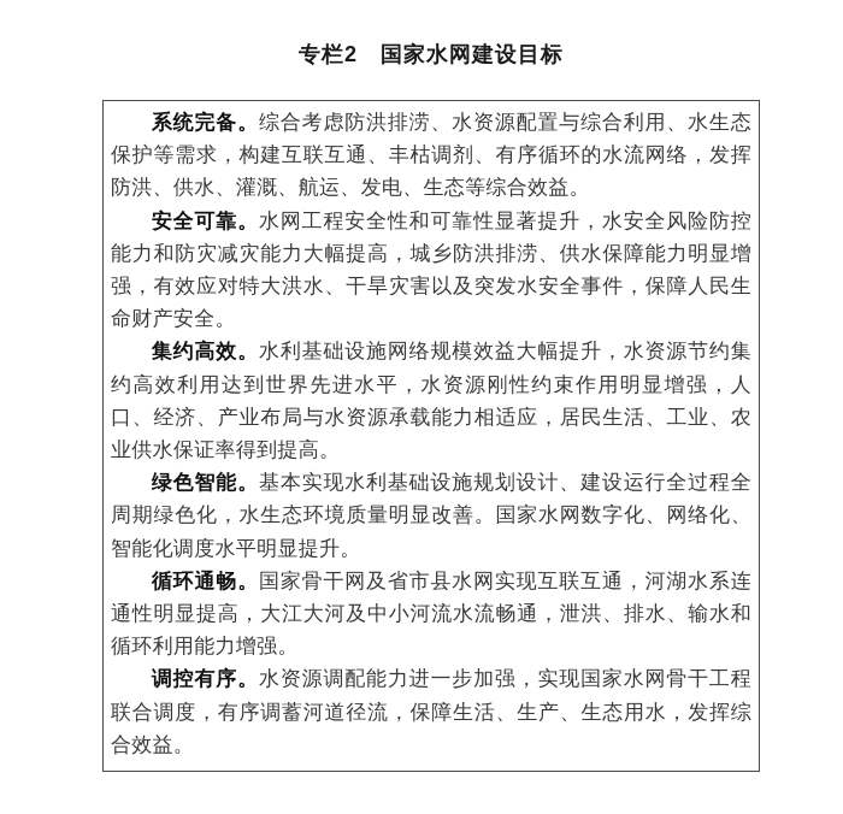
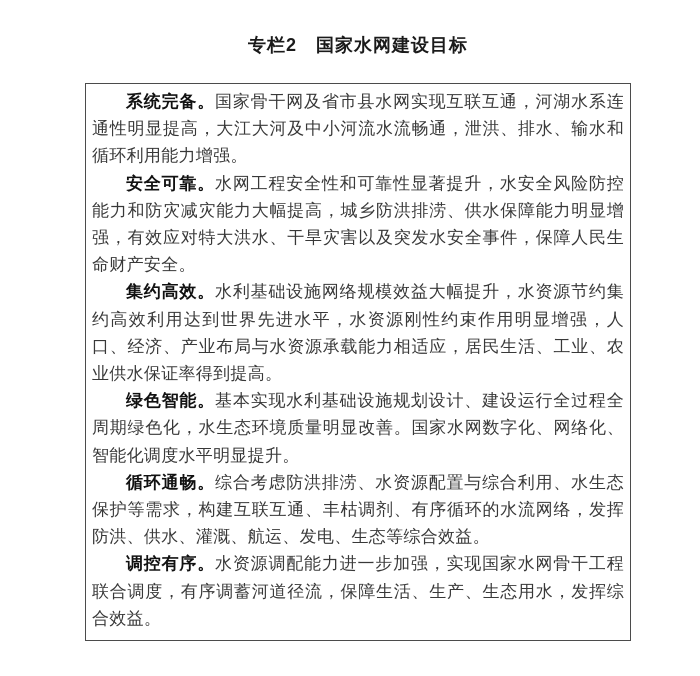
  专栏2 国家水网建设目标
- 系统完备。综合考虑防洪排涝、水资源配置与综合利用、水生态保护等需求，构建互联互通、丰枯调剂、有序循环的水流网络，发挥防洪、供水、灌溉、航运、发电、生态等综合效益。
+ 系统完备。国家骨干网及省市县水网实现互联互通，河湖水系连通性明显提高，大江大河及中小河流水流畅通，泄洪、排水、输水和循环利用能力增强。
  安全可靠。水网工程安全性和可靠性显著提升，水安全风险防控能力和防灾减灾能力大幅提高，城乡防洪排涝、供水保障能力明显增强，有效应对特大洪水、干旱灾害以及突发水安全事件，保障人民生命财产安全。
  集约高效。水利基础设施网络规模效益大幅提升，水资源节约集约高效利用达到世界先进水平，水资源刚性约束作用明显增强，人口、经济、产业布局与水资源承载能力相适应，居民生活、工业、农业供水保证率得到提高。
  绿色智能。基本实现水利基础设施规划设计、建设运行全过程全周期绿色化，水生态环境质量明显改善。国家水网数字化、网络化、智能化调度水平明显提升。
- 循环通畅。国家骨干网及省市县水网实现互联互通，河湖水系连通性明显提高，大江大河及中小河流水流畅通，泄洪、排水、输水和循环利用能力增强。
+ 循环通畅。综合考虑防洪排涝、水资源配置与综合利用、水生态保护等需求，构建互联互通、丰枯调剂、有序循环的水流网络，发挥防洪、供水、灌溉、航运、发电、生态等综合效益。
  调控有序。水资源调配能力进一步加强，实现国家水网骨干工程联合调度，有序调蓄河道径流，保障生活、生产、生态用水，发挥综合效益。
